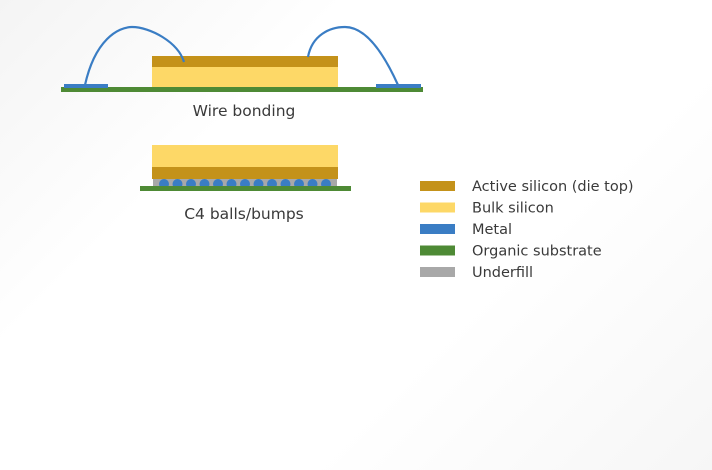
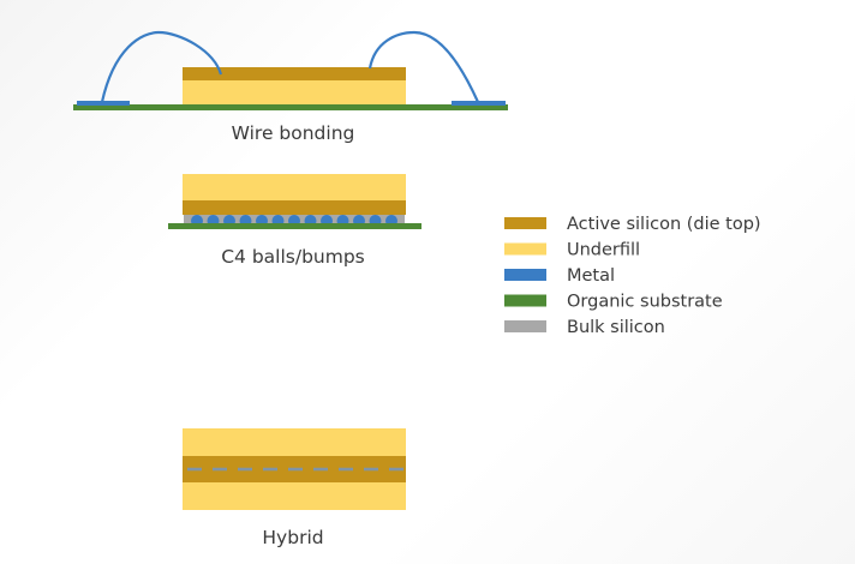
  Wire bonding
  C4 balls/bumps
+ Hybrid
  Active silicon (die top)
- Bulk silicon
+ Underfill
  Metal
  Organic substrate
- Underfill
+ Bulk silicon
